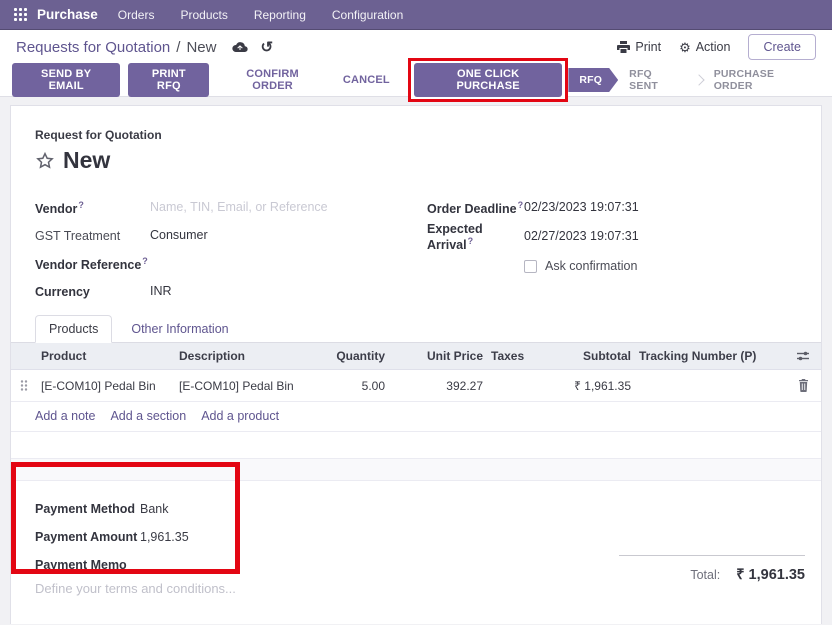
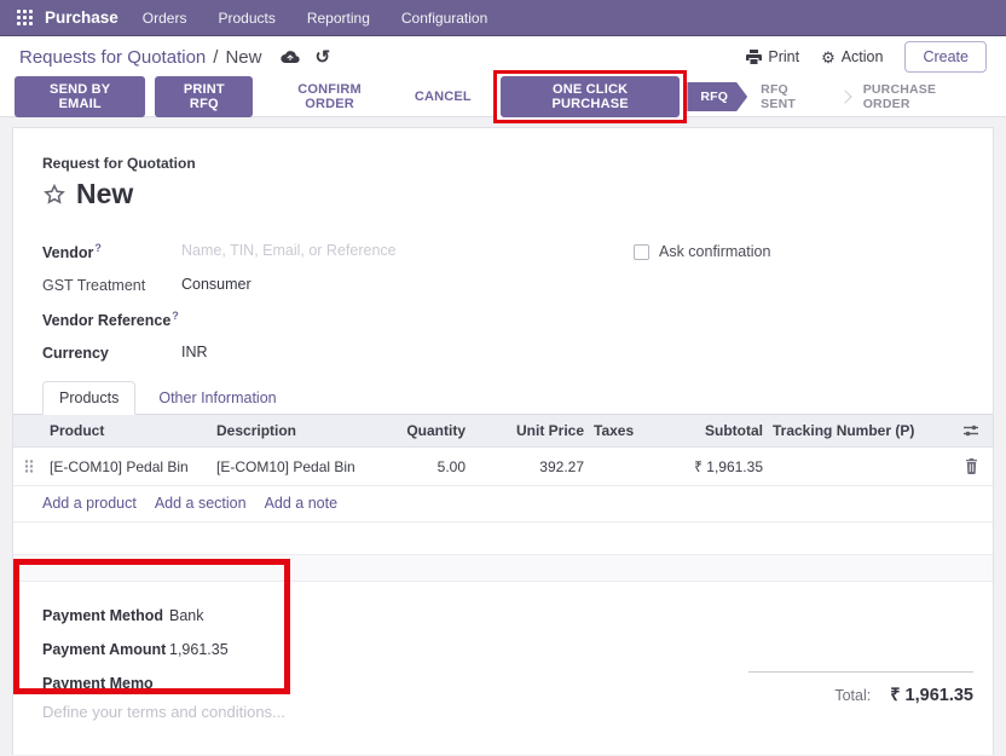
  Purchase
  Orders
  Products
  Reporting
  Configuration
  Requests for Quotation
  /
  New
  ↺
  Print
  ⚙
  Action
  Create
  SEND BY EMAIL
  PRINT RFQ
  CONFIRM ORDER
  CANCEL
  ONE CLICK PURCHASE
  RFQ
  RFQ SENT
  PURCHASE ORDER
  Request for Quotation
  New
  Vendor?
  Name, TIN, Email, or Reference
  GST Treatment
  Consumer
  Vendor Reference?
  Currency
  INR
- Order Deadline?
- 02/23/2023 19:07:31
- Expected Arrival?
- 02/27/2023 19:07:31
  Ask confirmation
  Products
  Other Information
  Product
  Description
  Quantity
  Unit Price
  Taxes
  Subtotal
  Tracking Number (P)
  [E-COM10] Pedal Bin
  [E-COM10] Pedal Bin
  5.00
  392.27
  ₹ 1,961.35
- Add a note
+ Add a product
  Add a section
- Add a product
+ Add a note
  Payment Method
  Bank
  Payment Amount
  1,961.35
  Payment Memo
  Define your terms and conditions...
  Total:
  ₹ 1,961.35
